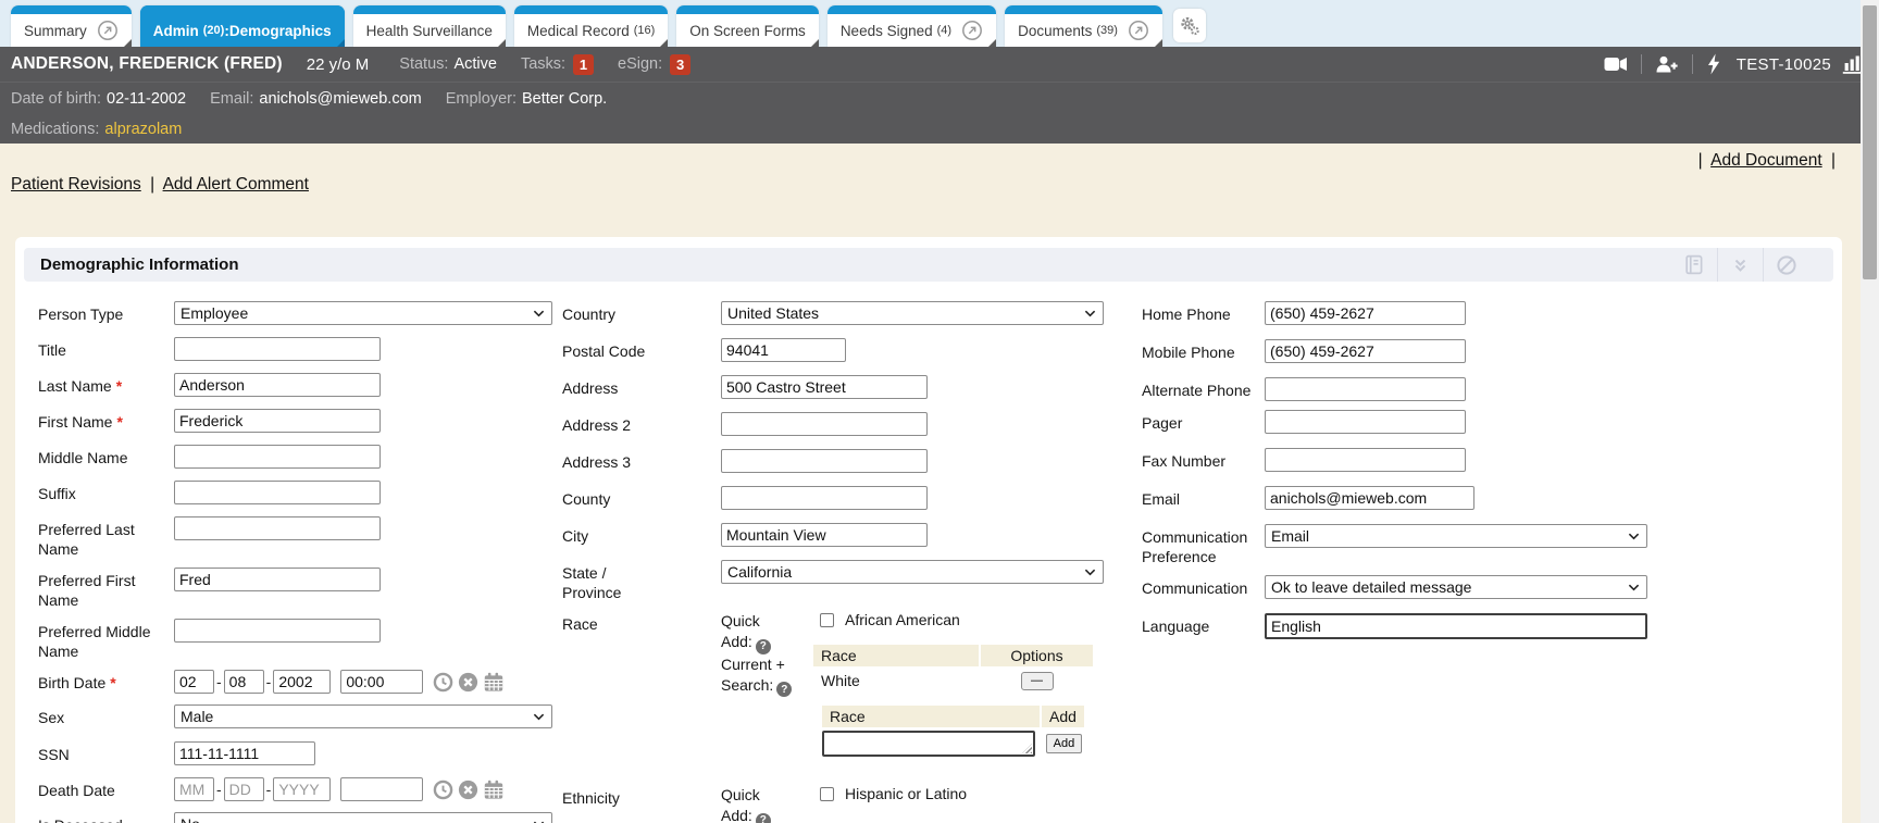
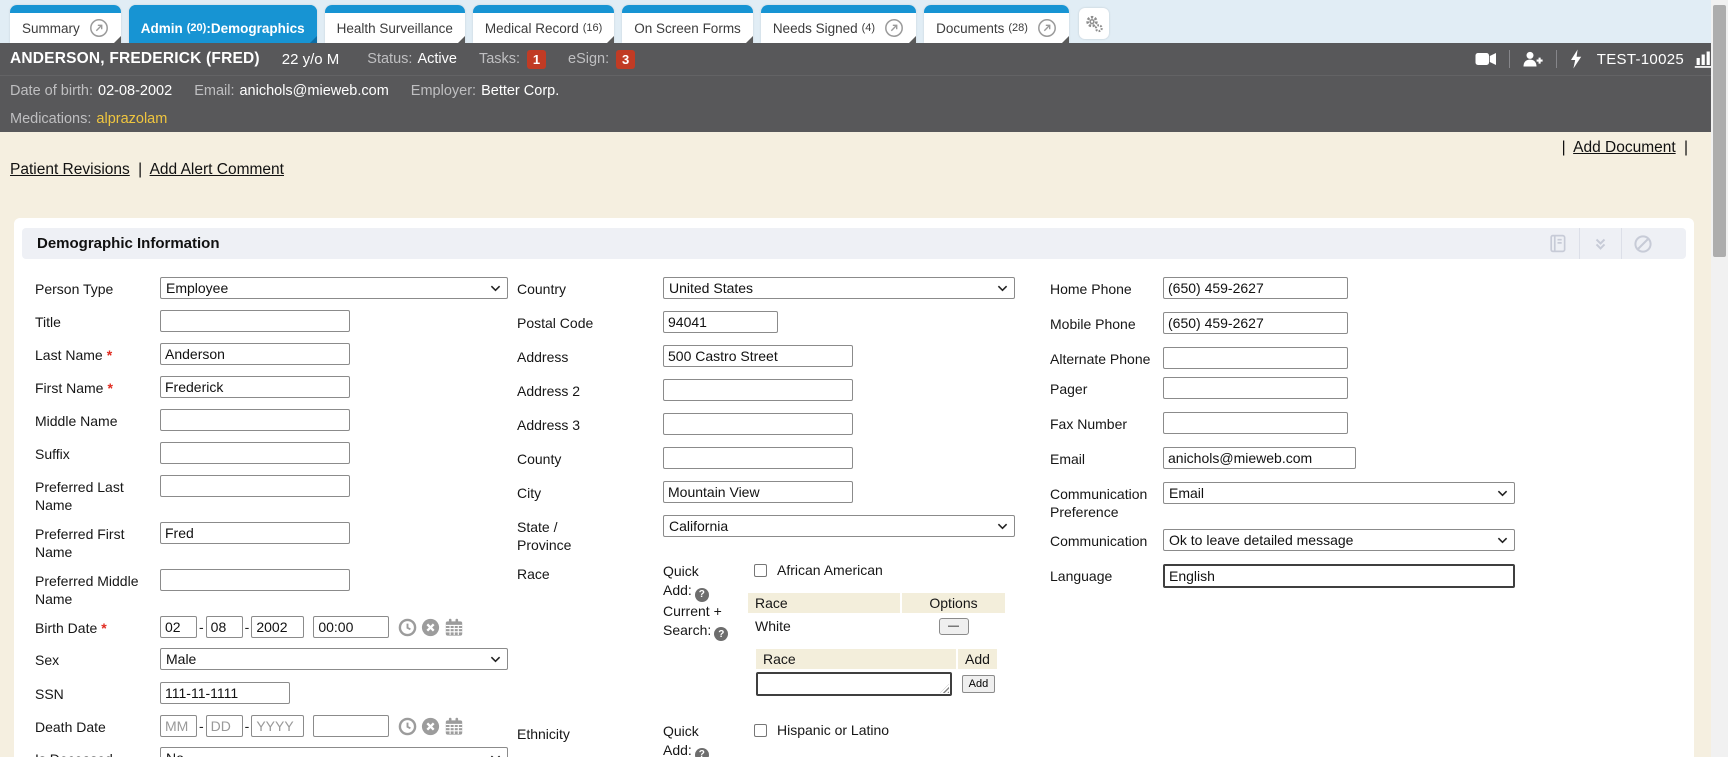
  Summary
  Admin
  (20)
  :Demographics
  Health Surveillance
  Medical Record
  (16)
  On Screen Forms
  Needs Signed
  (4)
  Documents
- (39)
+ (28)
  ANDERSON, FREDERICK (FRED)
  22 y/o M
  Status:
  Active
  Tasks:
  1
  eSign:
  3
  TEST-10025
  Date of birth:
- 02-11-2002
+ 02-08-2002
  Email:
  anichols@mieweb.com
  Employer:
  Better Corp.
  Medications:
  alprazolam
  | Add Document |
  Patient Revisions | Add Alert Comment
  Demographic Information
  Person Type
  Employee
  Title
  Last Name *
  Anderson
  First Name *
  Frederick
  Middle Name
  Suffix
  Preferred Last Name
  Preferred First Name
  Fred
  Preferred Middle Name
  Birth Date *
  02
  -
  08
  -
  2002
  00:00
  Sex
  Male
  SSN
  111-11-1111
  Death Date
  MM
  -
  DD
  -
  YYYY
  Country
  United States
  Postal Code
  94041
  Address
  500 Castro Street
  Address 2
  Address 3
  County
  City
  Mountain View
  State / Province
  California
  Race
  Quick Add: ? Current + Search: ?
  African American
  Race	Options
  White	—
  Race	Add
  	Add
  Ethnicity
  Quick Add: ?
  Hispanic or Latino
  Home Phone
  (650) 459-2627
  Mobile Phone
  (650) 459-2627
  Alternate Phone
  Pager
  Fax Number
  Email
  anichols@mieweb.com
  Communication Preference
  Email
  Communication
  Ok to leave detailed message
  Language
  English
